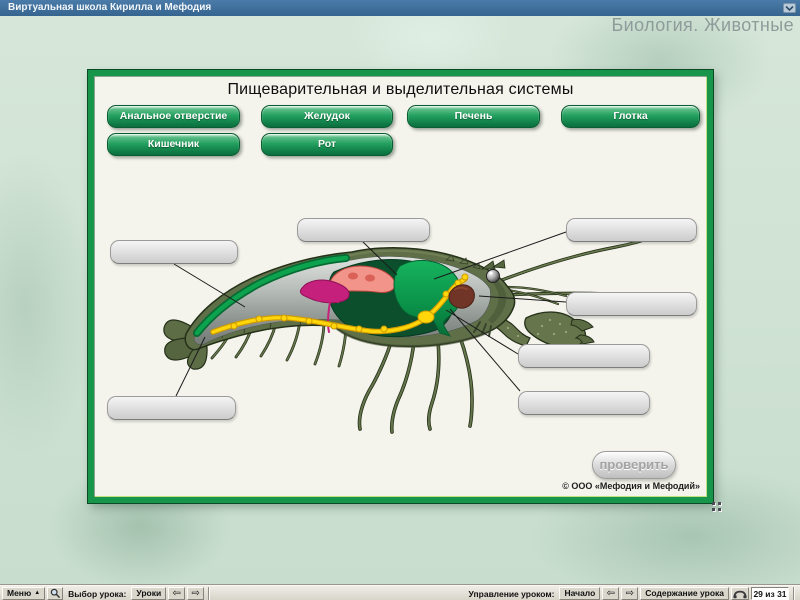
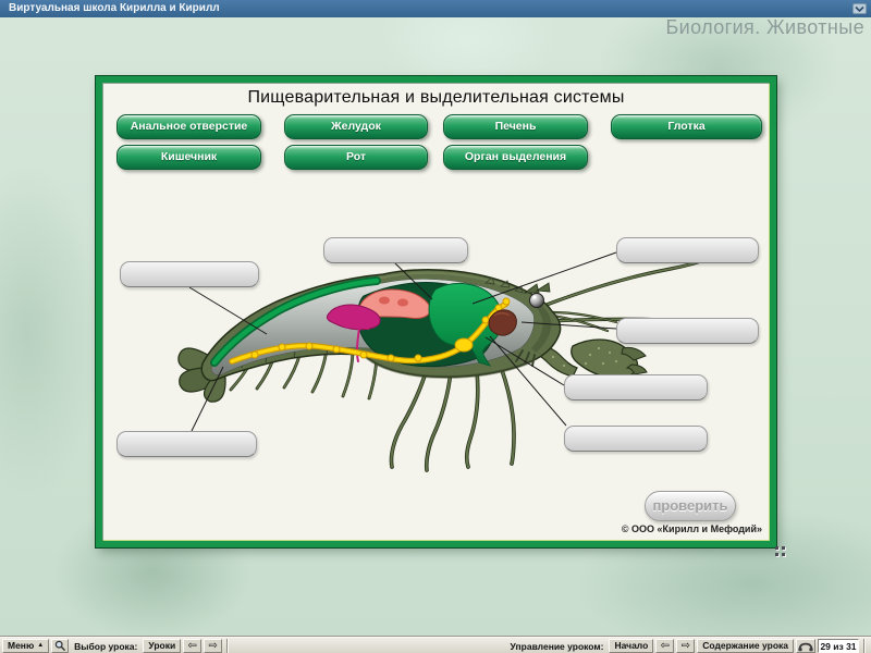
- Виртуальная школа Кирилла и Мефодия
+ Виртуальная школа Кирилла и Кирилл
  Биология. Животные
  Пищеварительная и выделительная системы
  Анальное отверстие
  Желудок
  Печень
  Глотка
  Кишечник
  Рот
+ Орган выделения
  проверить
- © ООО «Мефодия и Мефодий»
+ © ООО «Кирилл и Мефодий»
  Меню
  Выбор урока:
  Уроки
  ⇦
  ⇨
  Управление уроком:
  Начало
  ⇦
  ⇨
  Содержание урока
  29 из 31
